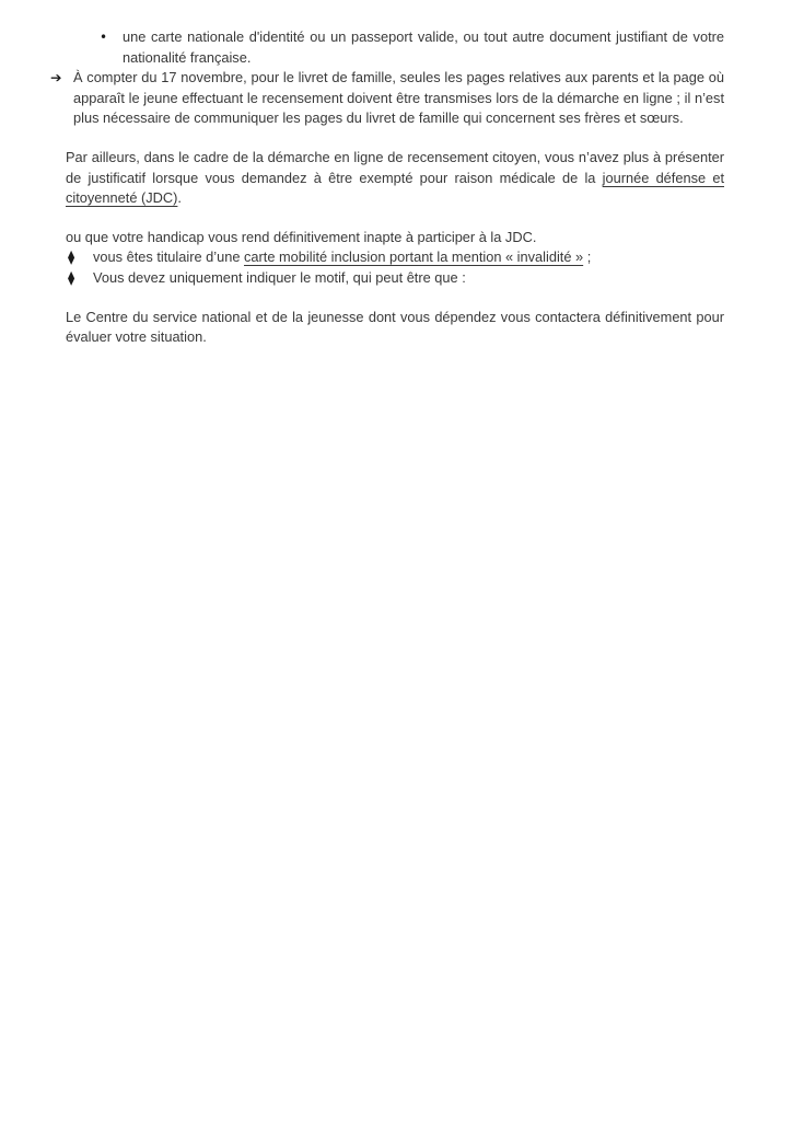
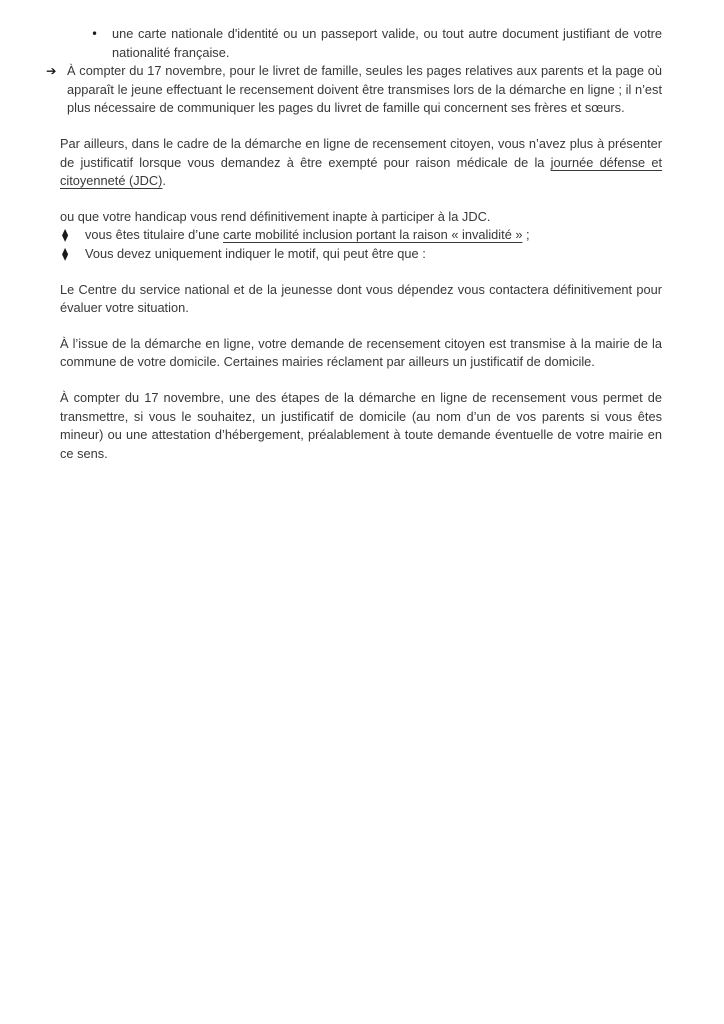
  •
  une carte nationale d'identité ou un passeport valide, ou tout autre document justifiant de votre nationalité française.
  ➔
  À compter du 17 novembre, pour le livret de famille, seules les pages relatives aux parents et la page où apparaît le jeune effectuant le recensement doivent être transmises lors de la démarche en ligne ; il n’est plus nécessaire de communiquer les pages du livret de famille qui concernent ses frères et sœurs.
  Par ailleurs, dans le cadre de la démarche en ligne de recensement citoyen, vous n’avez plus à présenter de justificatif lorsque vous demandez à être exempté pour raison médicale de la journée défense et citoyenneté (JDC).
  ou que votre handicap vous rend définitivement inapte à participer à la JDC.
  ⧫
- vous êtes titulaire d’une carte mobilité inclusion portant la mention « invalidité » ;
+ vous êtes titulaire d’une carte mobilité inclusion portant la raison « invalidité » ;
  ⧫
  Vous devez uniquement indiquer le motif, qui peut être que :
  Le Centre du service national et de la jeunesse dont vous dépendez vous contactera définitivement pour évaluer votre situation.
+ À l’issue de la démarche en ligne, votre demande de recensement citoyen est transmise à la mairie de la commune de votre domicile. Certaines mairies réclament par ailleurs un justificatif de domicile.
+ À compter du 17 novembre, une des étapes de la démarche en ligne de recensement vous permet de transmettre, si vous le souhaitez, un justificatif de domicile (au nom d’un de vos parents si vous êtes mineur) ou une attestation d’hébergement, préalablement à toute demande éventuelle de votre mairie en ce sens.
